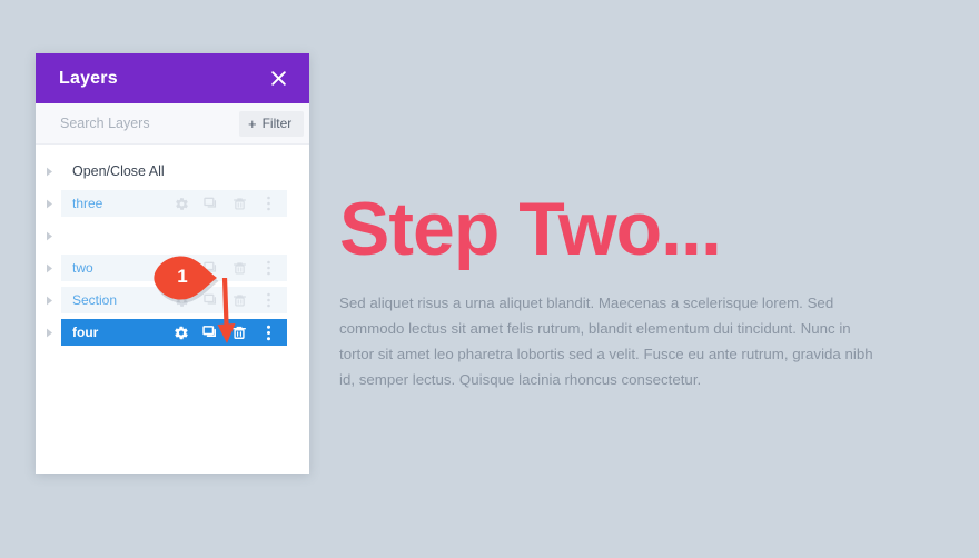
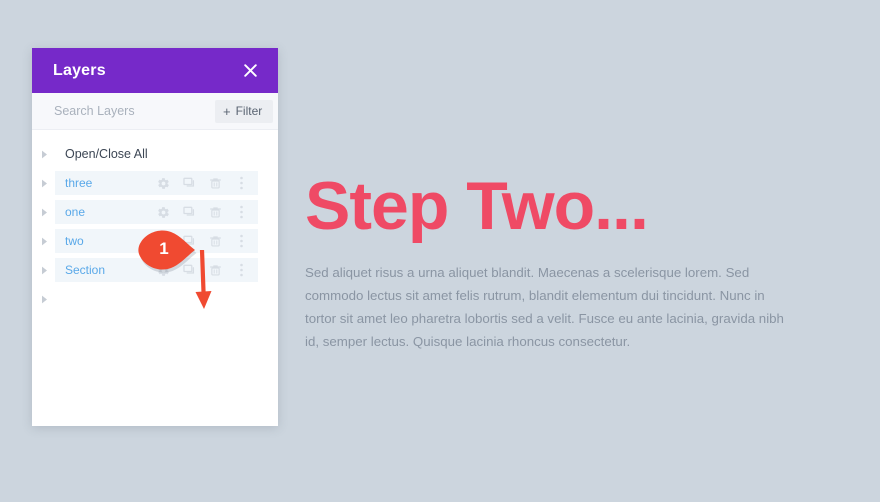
  Layers
  Search Layers
  +
  Filter
  Open/Close All
  three
+ one
  two
  Section
- four
  1
  Step Two...
- Sed aliquet risus a urna aliquet blandit. Maecenas a scelerisque lorem. Sed commodo lectus sit amet felis rutrum, blandit elementum dui tincidunt. Nunc in tortor sit amet leo pharetra lobortis sed a velit. Fusce eu ante rutrum, gravida nibh id, semper lectus. Quisque lacinia rhoncus consectetur.
+ Sed aliquet risus a urna aliquet blandit. Maecenas a scelerisque lorem. Sed commodo lectus sit amet felis rutrum, blandit elementum dui tincidunt. Nunc in tortor sit amet leo pharetra lobortis sed a velit. Fusce eu ante lacinia, gravida nibh id, semper lectus. Quisque lacinia rhoncus consectetur.
